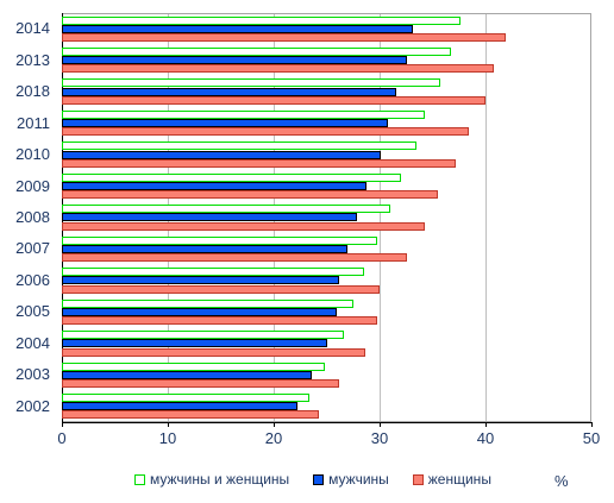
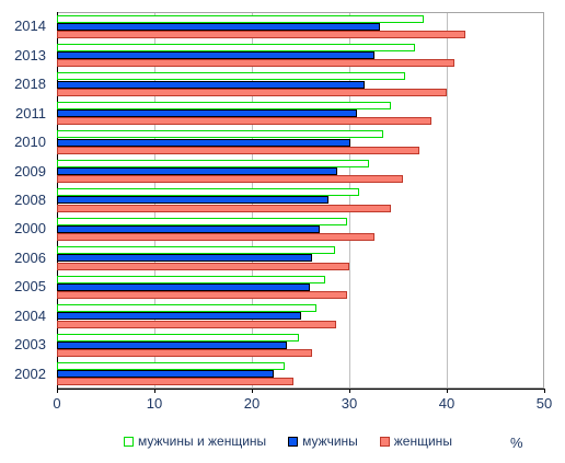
  2014
  2013
  2018
  2011
  2010
  2009
  2008
- 2007
+ 2000
  2006
  2005
  2004
  2003
  2002
  0
  10
  20
  30
  40
  50
  %
  мужчины и женщины
  мужчины
  женщины
